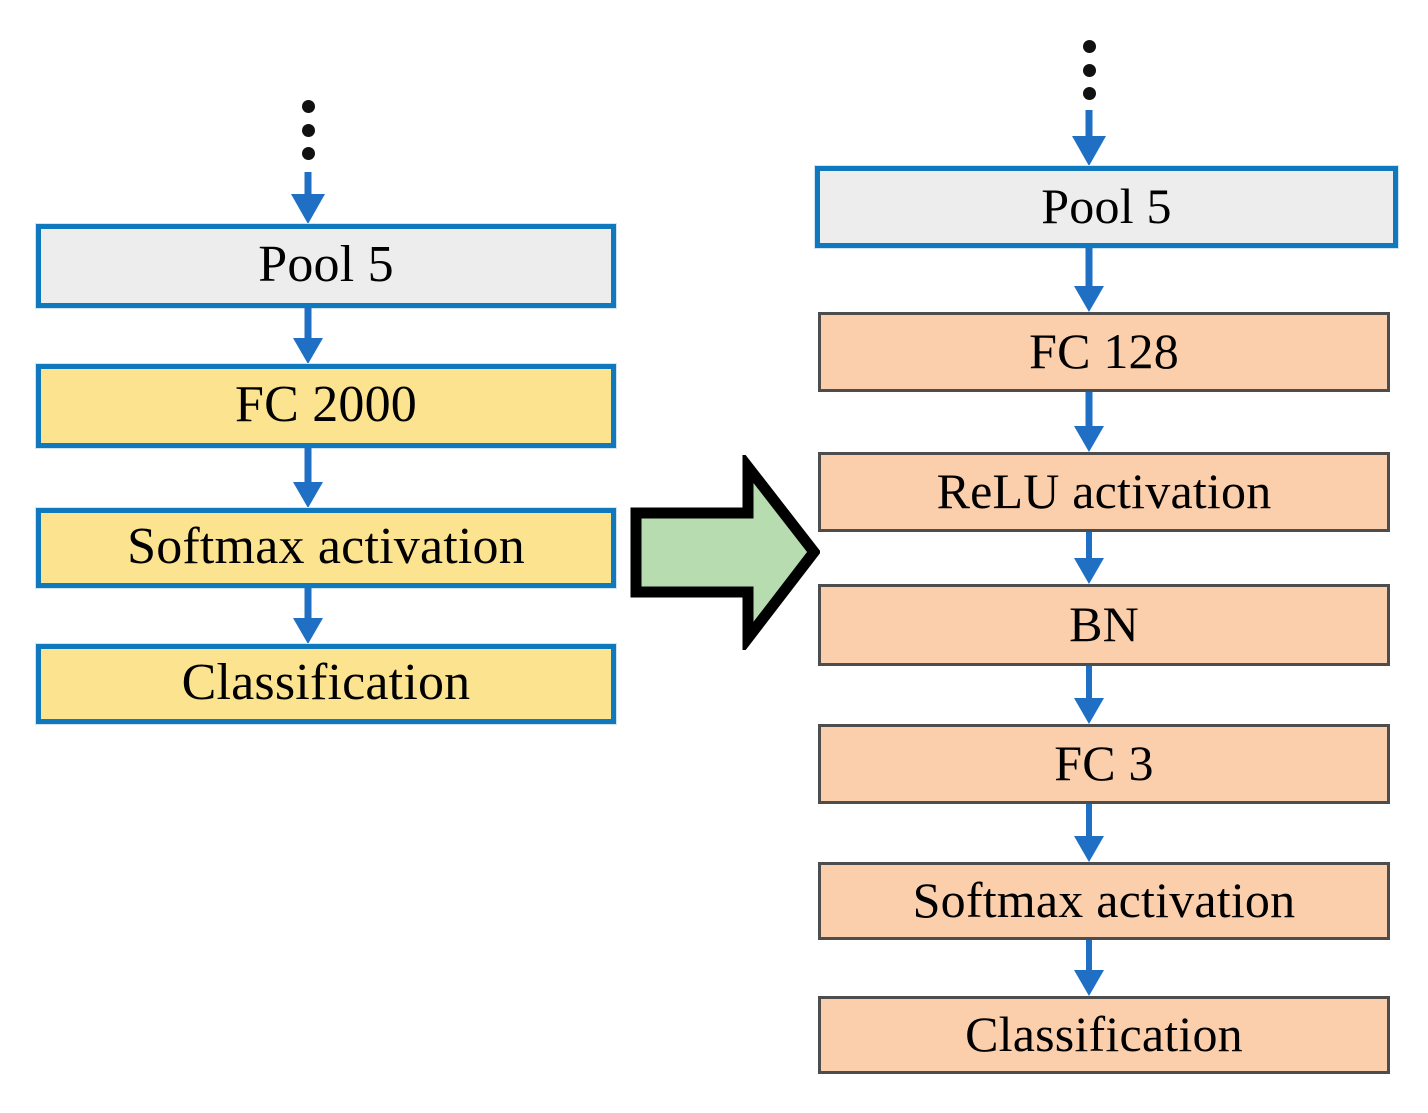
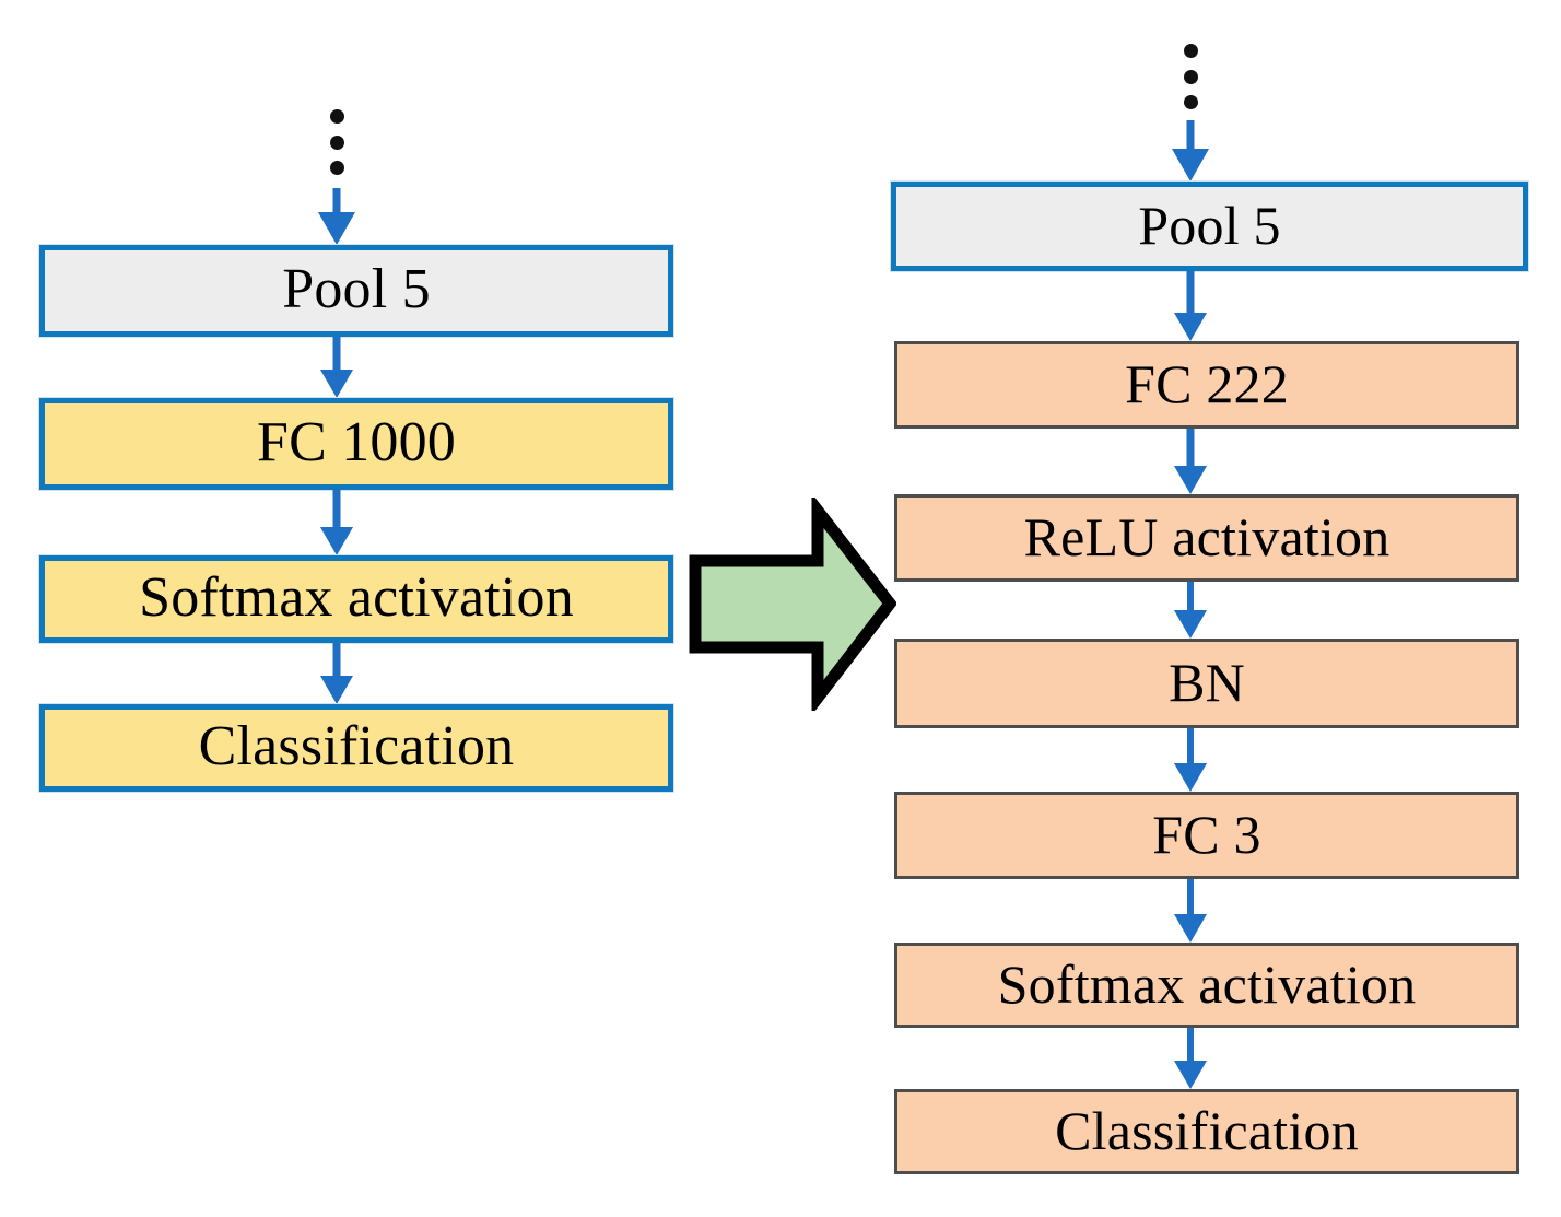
  Pool 5
- FC 2000
+ FC 1000
  Softmax activation
  Classification
  Pool 5
- FC 128
+ FC 222
  ReLU activation
  BN
  FC 3
  Softmax activation
  Classification
